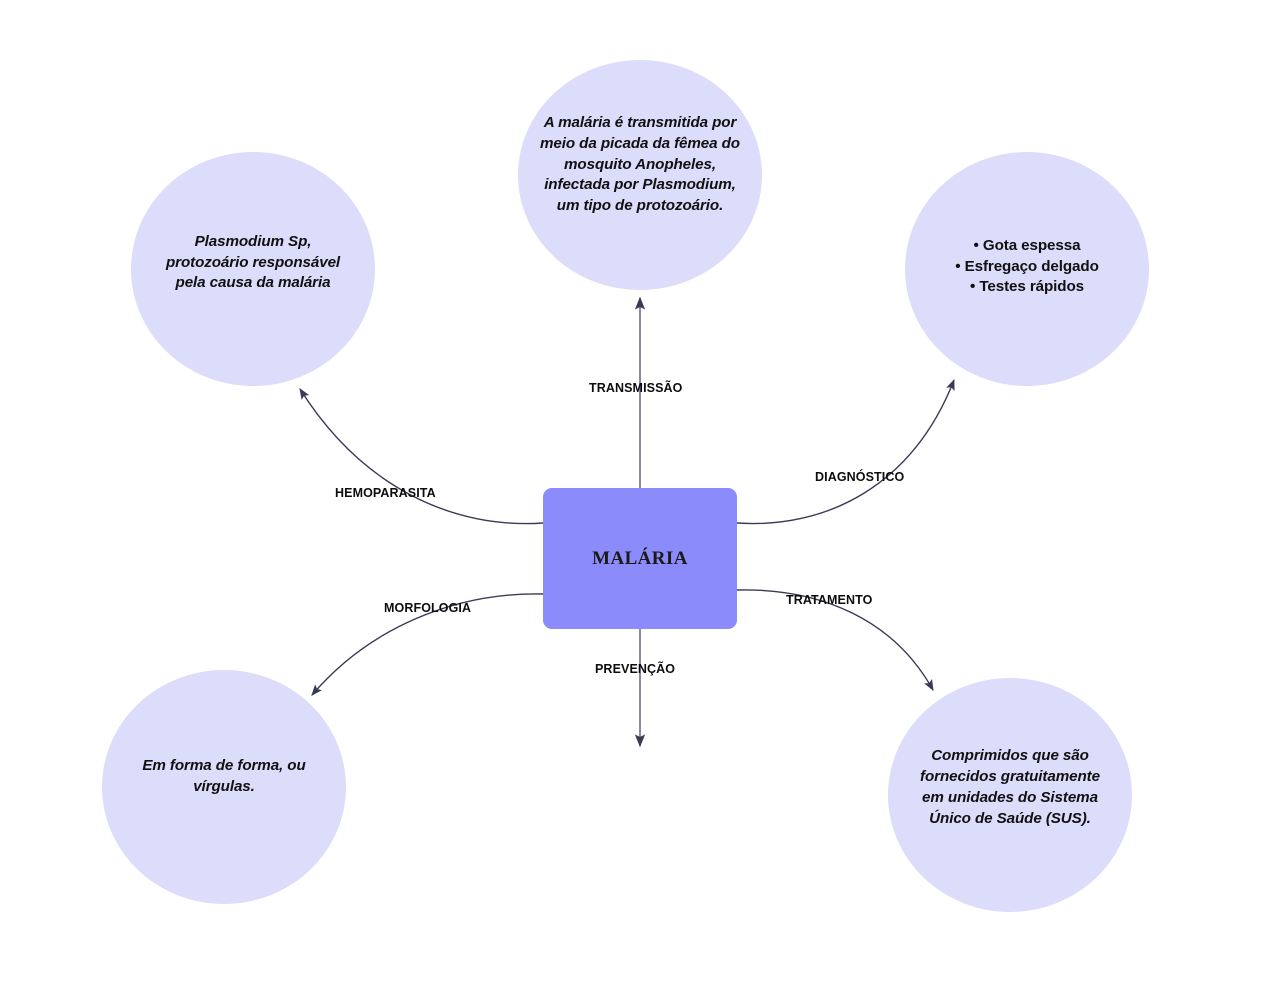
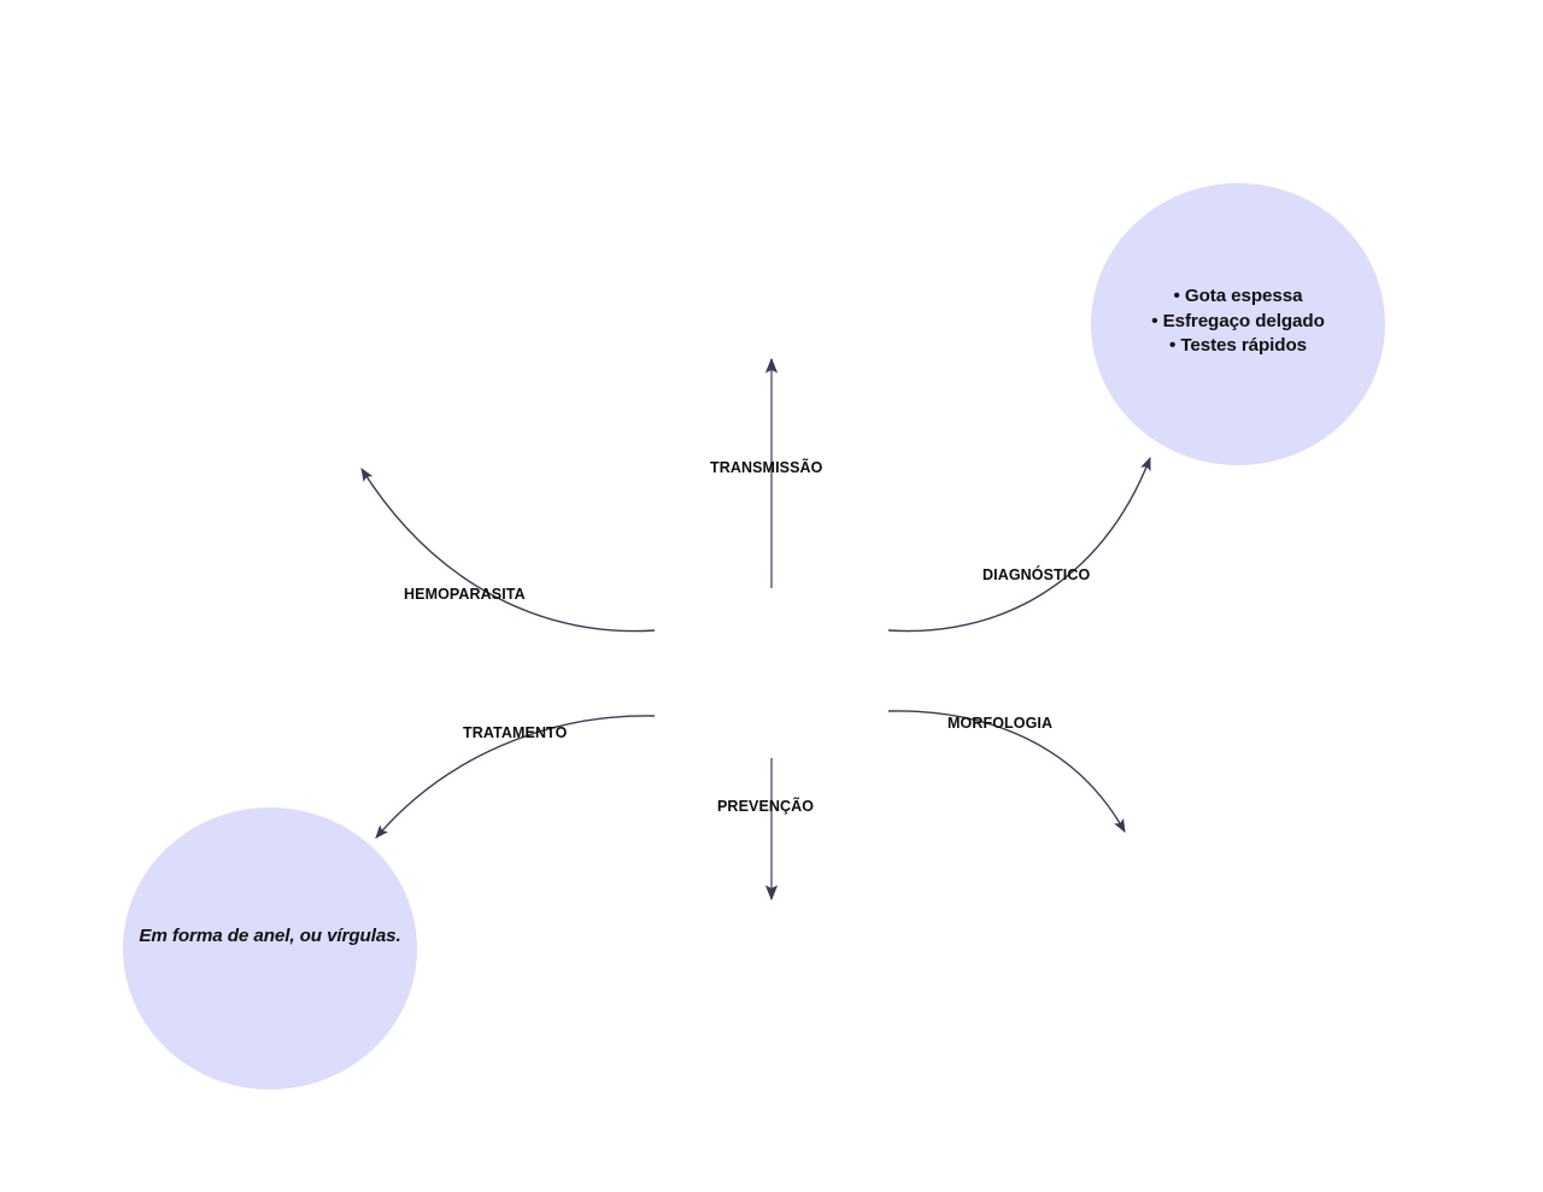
- Plasmodium Sp, protozoário responsável pela causa da malária
- A malária é transmitida por meio da picada da fêmea do mosquito Anopheles, infectada por Plasmodium, um tipo de protozoário.
  • Gota espessa
  • Esfregaço delgado
  • Testes rápidos
- Em forma de forma, ou vírgulas.
+ Em forma de anel, ou vírgulas.
- Comprimidos que são fornecidos gratuitamente em unidades do Sistema Único de Saúde (SUS).
- MALÁRIA
  TRANSMISSÃO
  HEMOPARASITA
  DIAGNÓSTICO
- MORFOLOGIA
+ TRATAMENTO
  PREVENÇÃO
- TRATAMENTO
+ MORFOLOGIA
